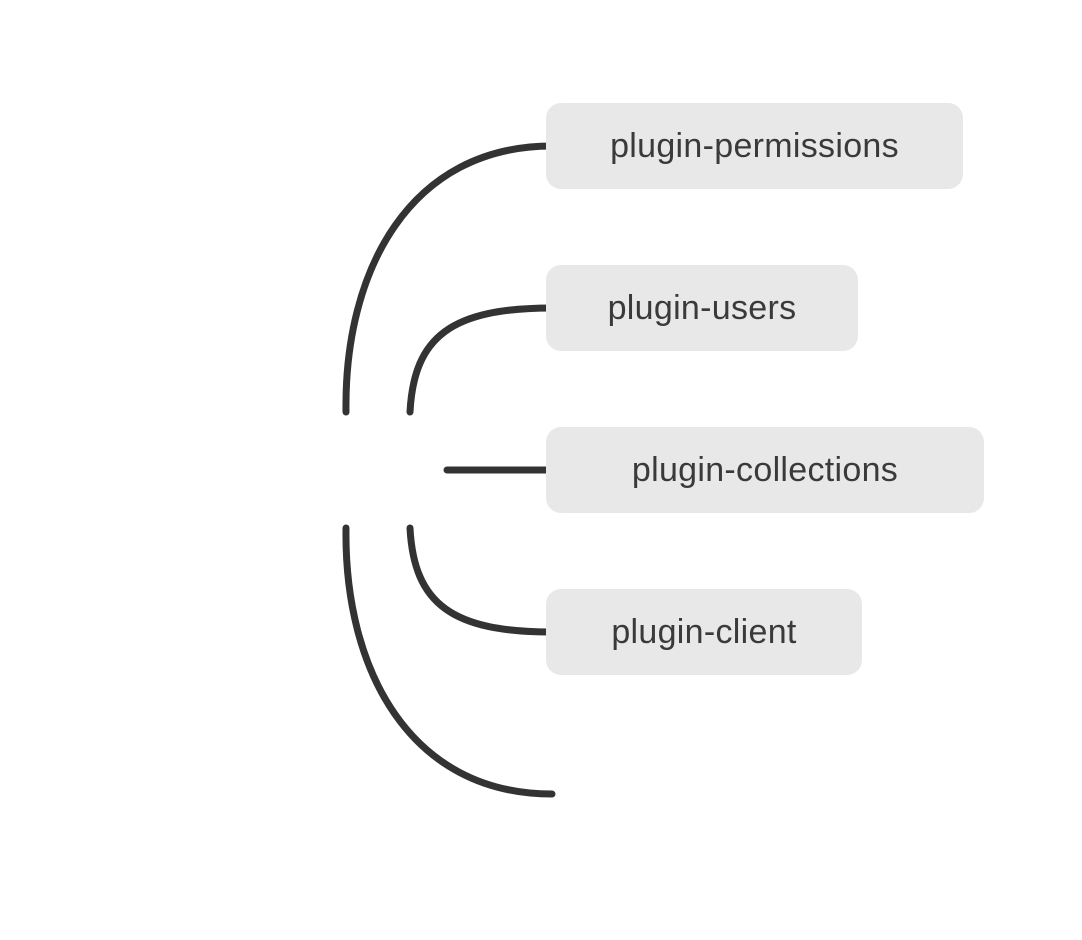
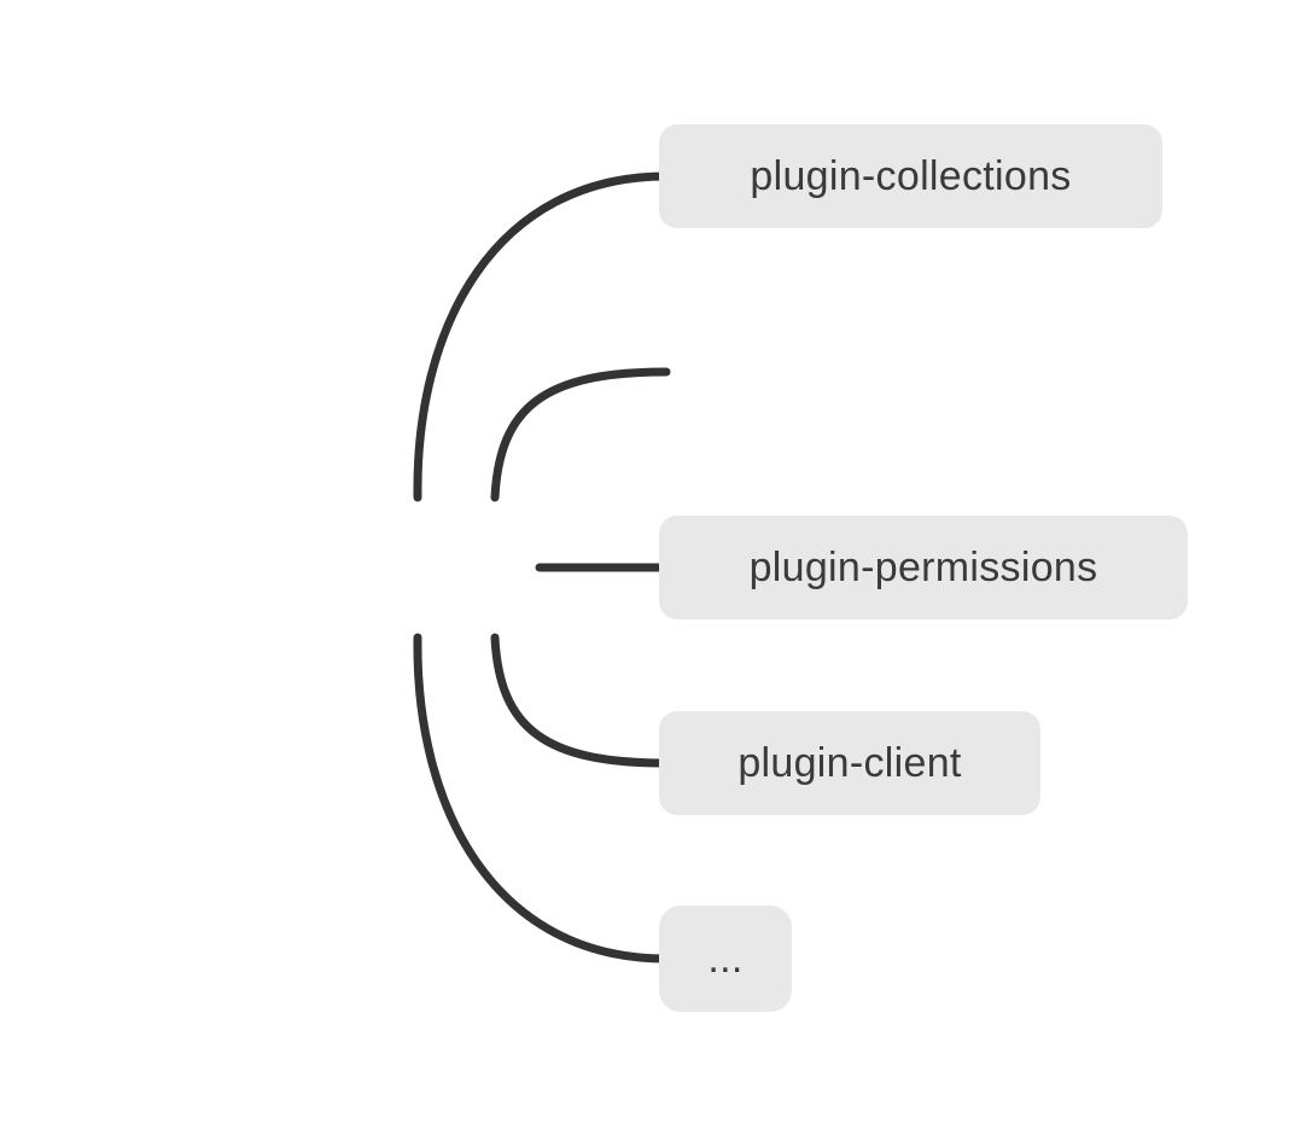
- plugin-permissions
+ plugin-collections
- plugin-users
- plugin-collections
+ plugin-permissions
  plugin-client
+ ...
